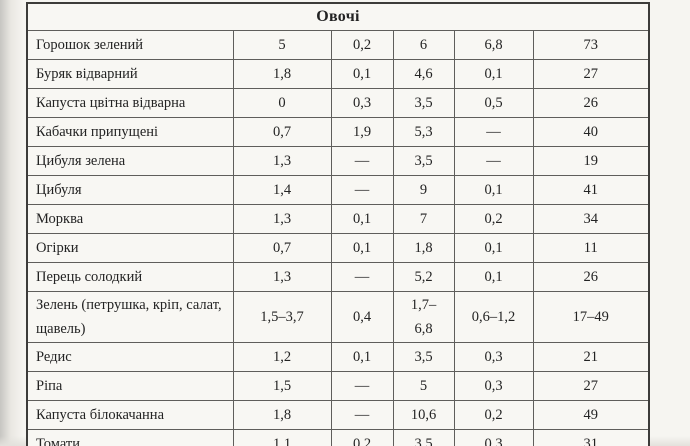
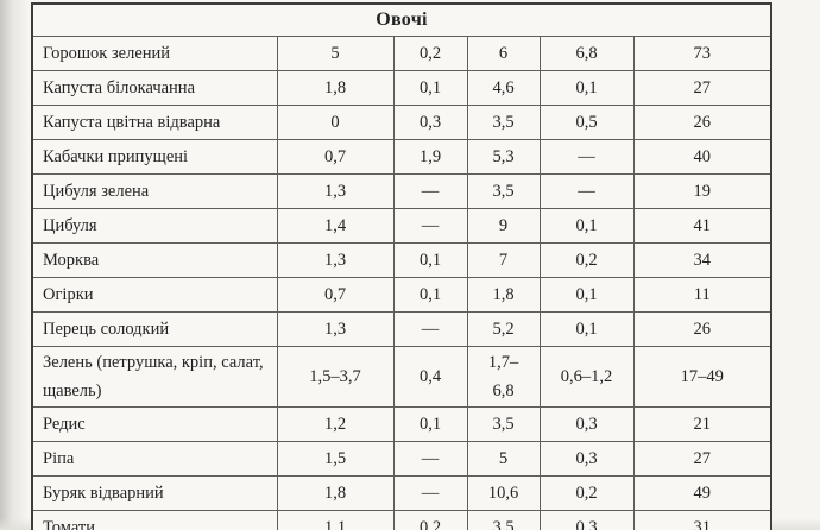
  Овочі
  Горошок зелений	5	0,2	6	6,8	73
- Буряк відварний	1,8	0,1	4,6	0,1	27
+ Капуста білокачанна	1,8	0,1	4,6	0,1	27
  Капуста цвітна відварна	0	0,3	3,5	0,5	26
  Кабачки припущені	0,7	1,9	5,3	—	40
  Цибуля зелена	1,3	—	3,5	—	19
  Цибуля	1,4	—	9	0,1	41
  Морква	1,3	0,1	7	0,2	34
  Огірки	0,7	0,1	1,8	0,1	11
  Перець солодкий	1,3	—	5,2	0,1	26
  Зелень (петрушка, кріп, салат, щавель)	1,5–3,7	0,4	1,7– 6,8	0,6–1,2	17–49
  Редис	1,2	0,1	3,5	0,3	21
  Ріпа	1,5	—	5	0,3	27
- Капуста білокачанна	1,8	—	10,6	0,2	49
+ Буряк відварний	1,8	—	10,6	0,2	49
  Томати	1,1	0,2	3,5	0,3	31
